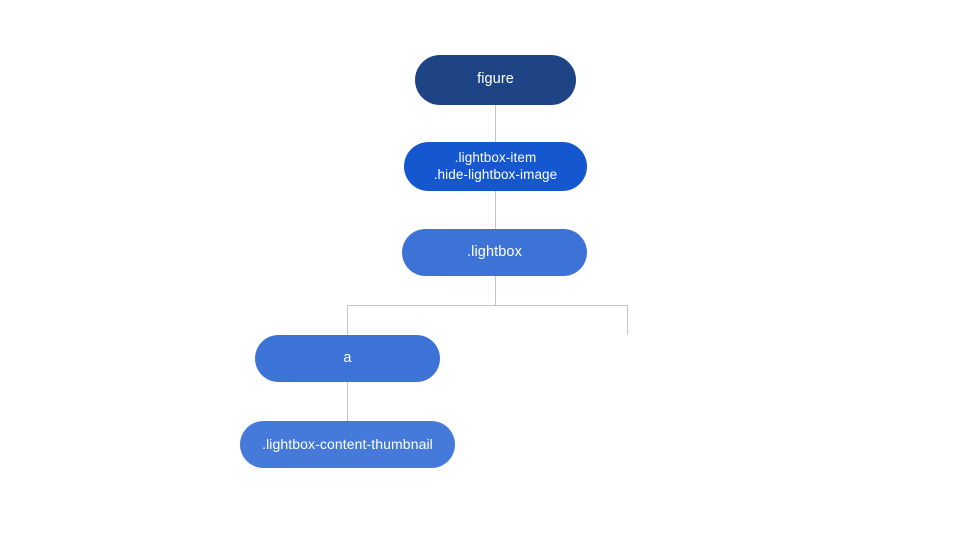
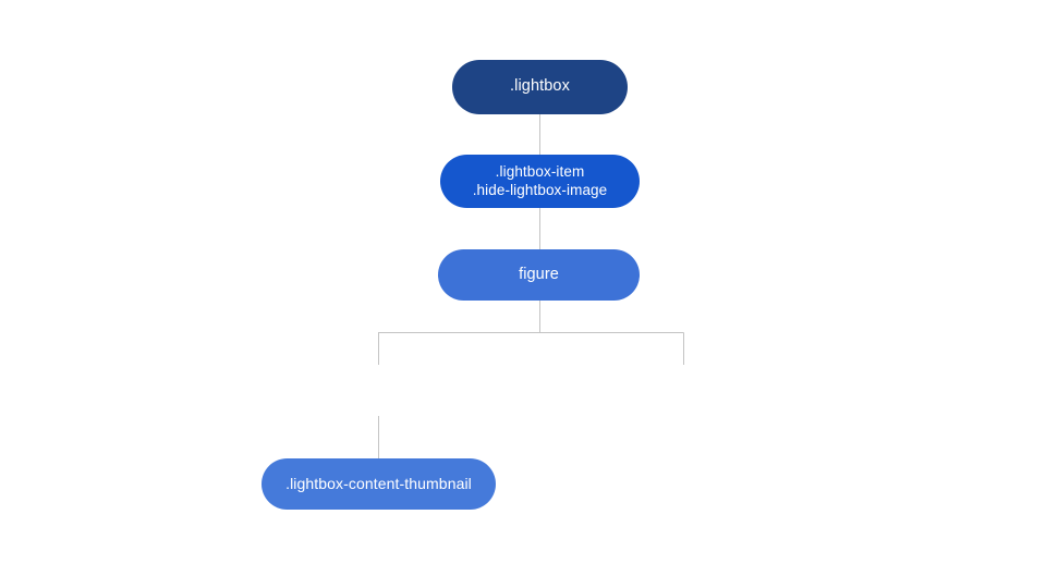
- figure
+ .lightbox
  .lightbox-item
  .hide-lightbox-image
- .lightbox
+ figure
- a
  .lightbox-content-thumbnail
